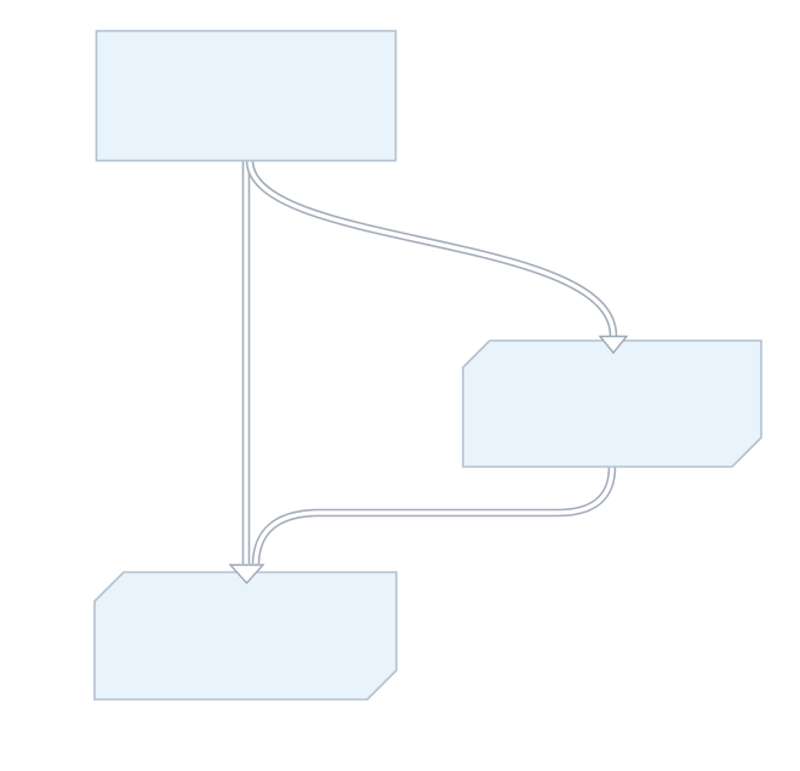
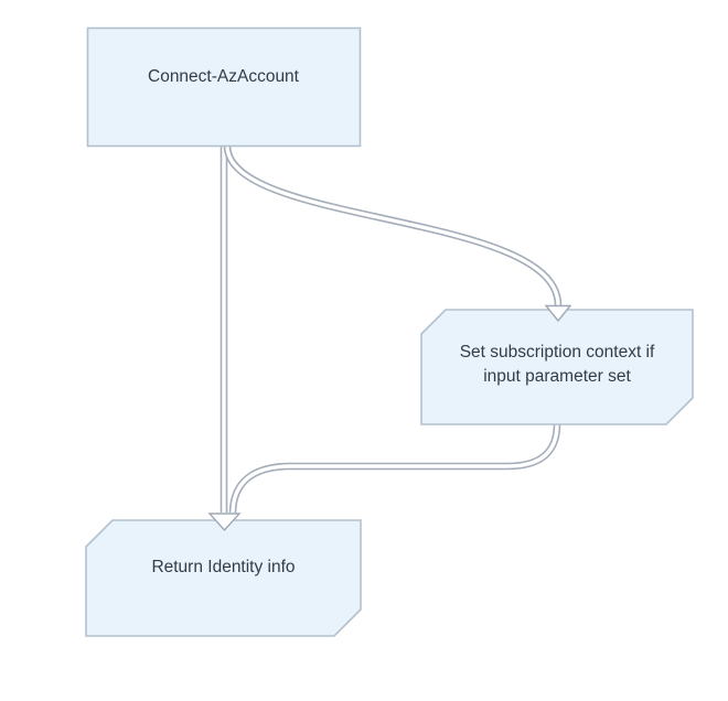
+ Connect-AzAccount
+ Set subscription context if
+ input parameter set
+ Return Identity info
